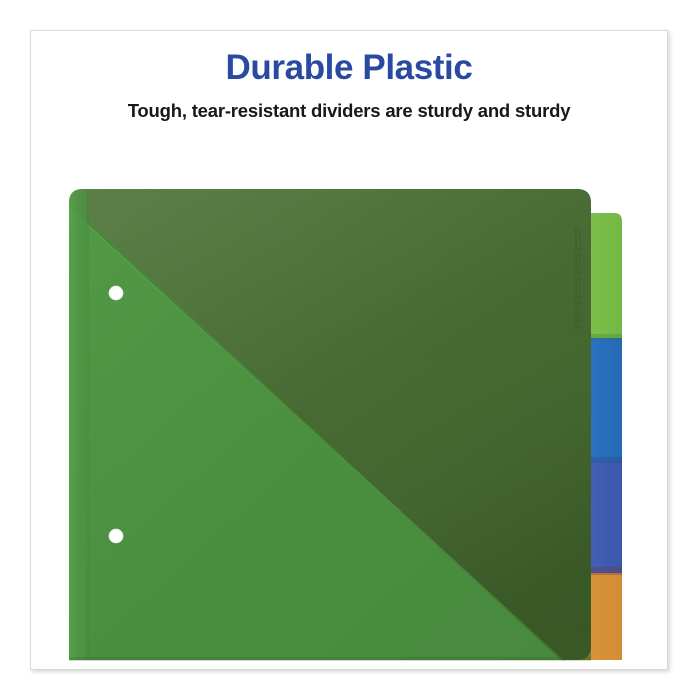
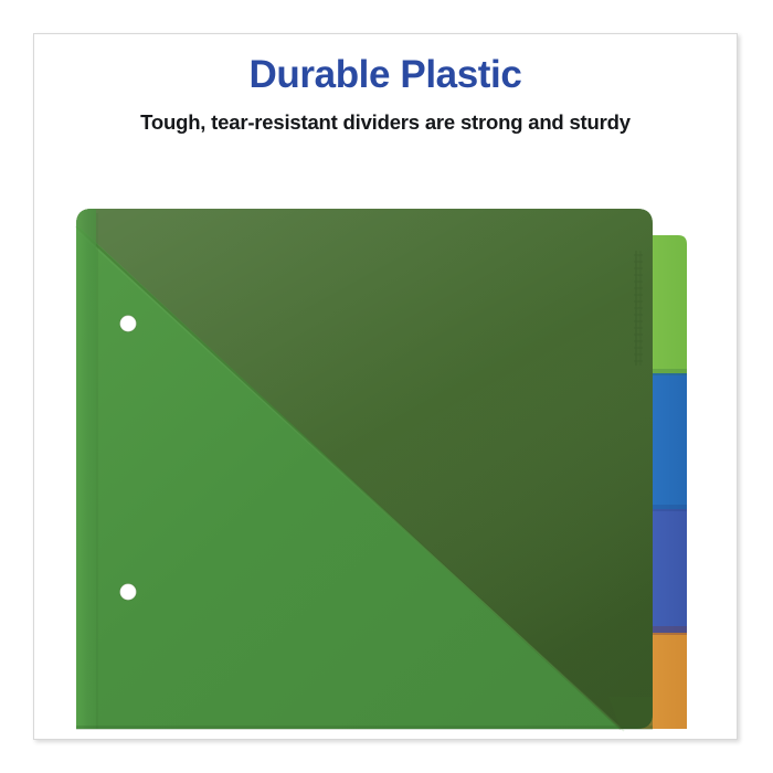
  Durable Plastic
- Tough, tear-resistant dividers are sturdy and sturdy
+ Tough, tear-resistant dividers are strong and sturdy
